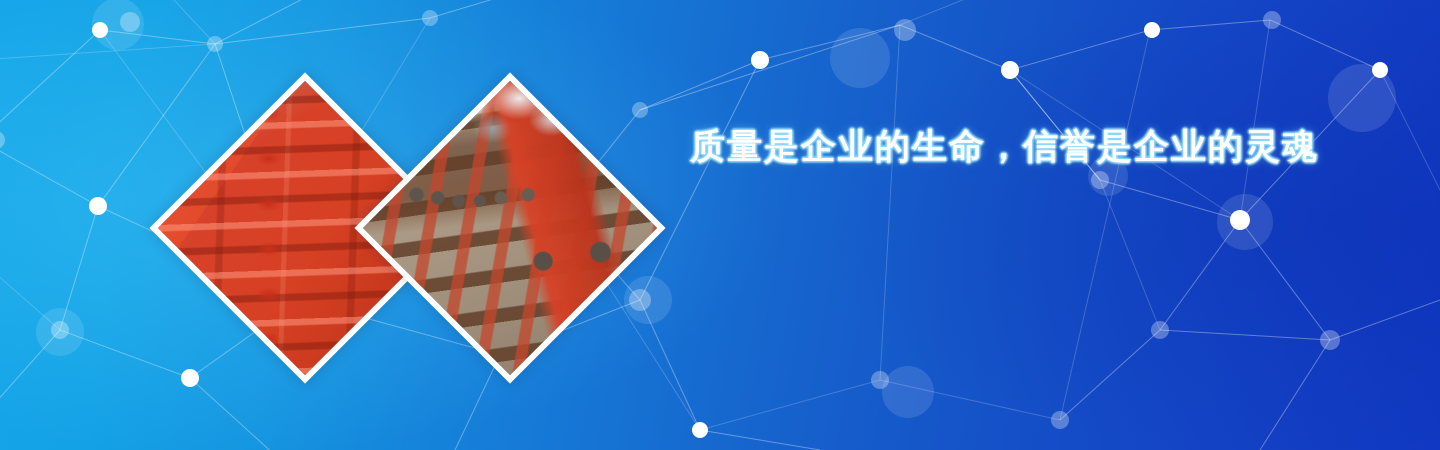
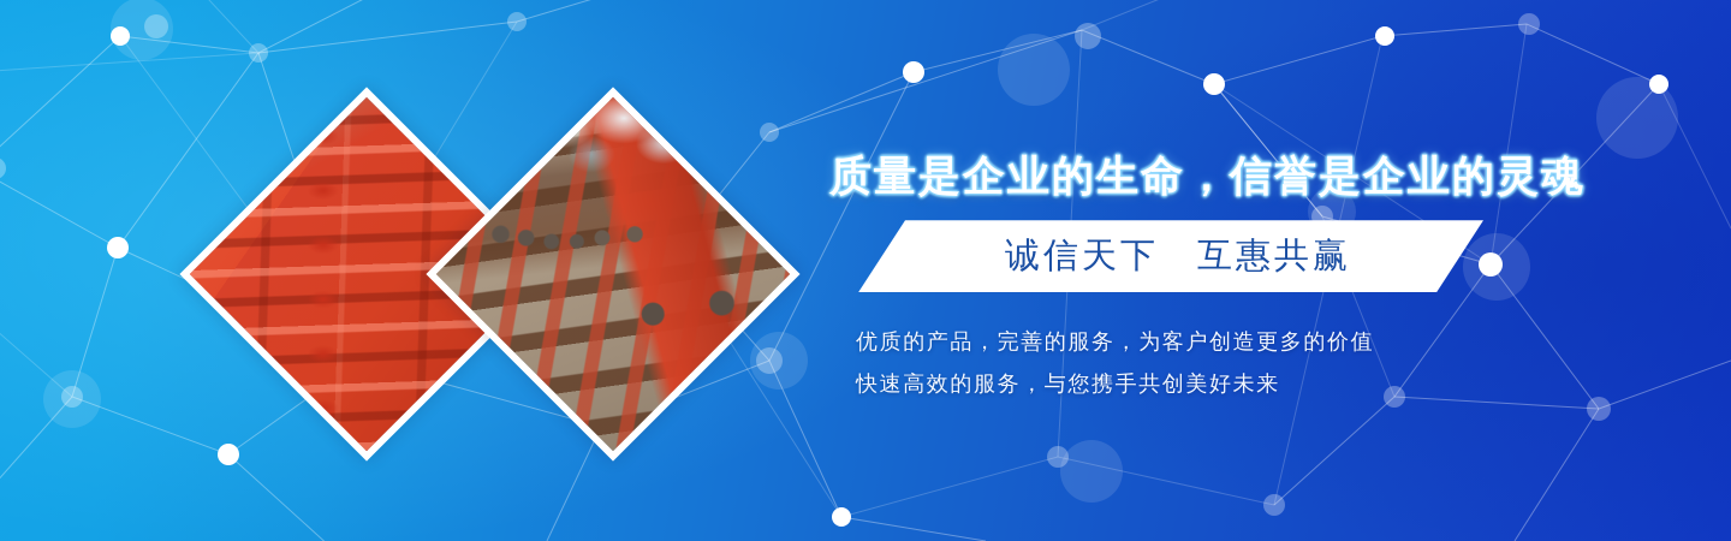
  质量是企业的生命，信誉是企业的灵魂
+ 诚信天下 互惠共赢
+ 优质的产品，完善的服务，为客户创造更多的价值
+ 快速高效的服务，与您携手共创美好未来
